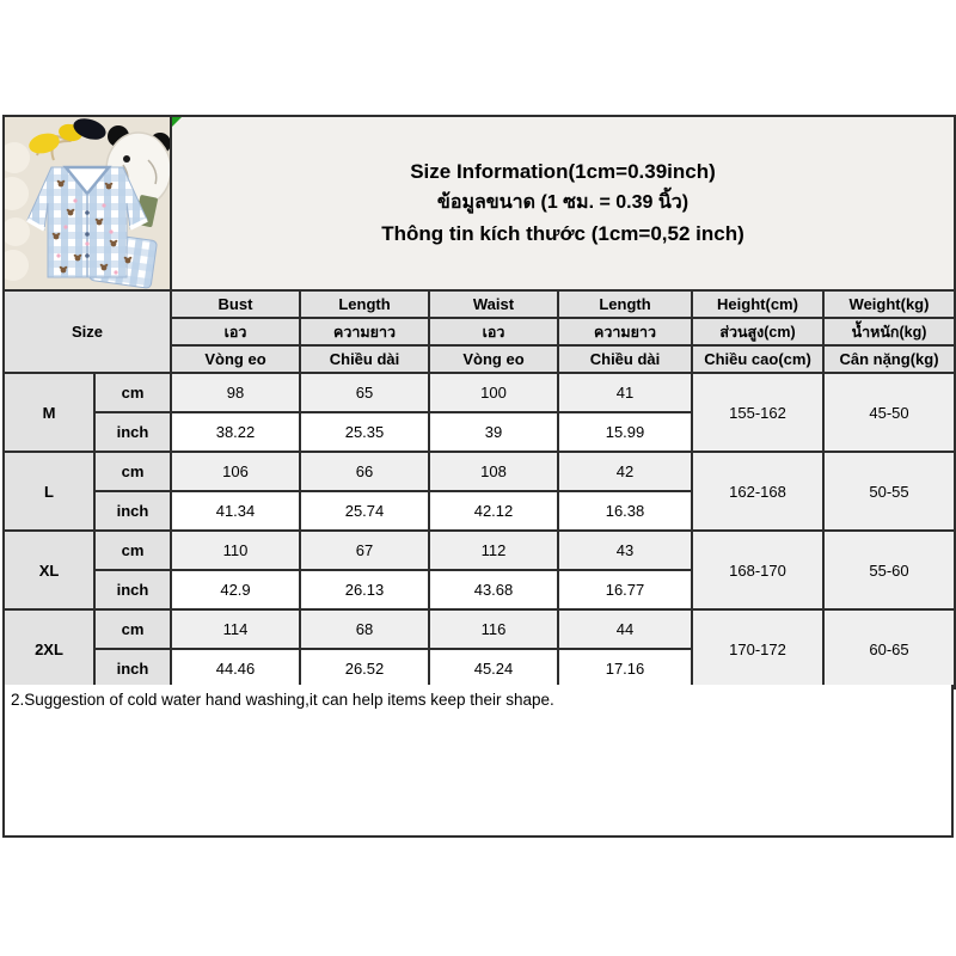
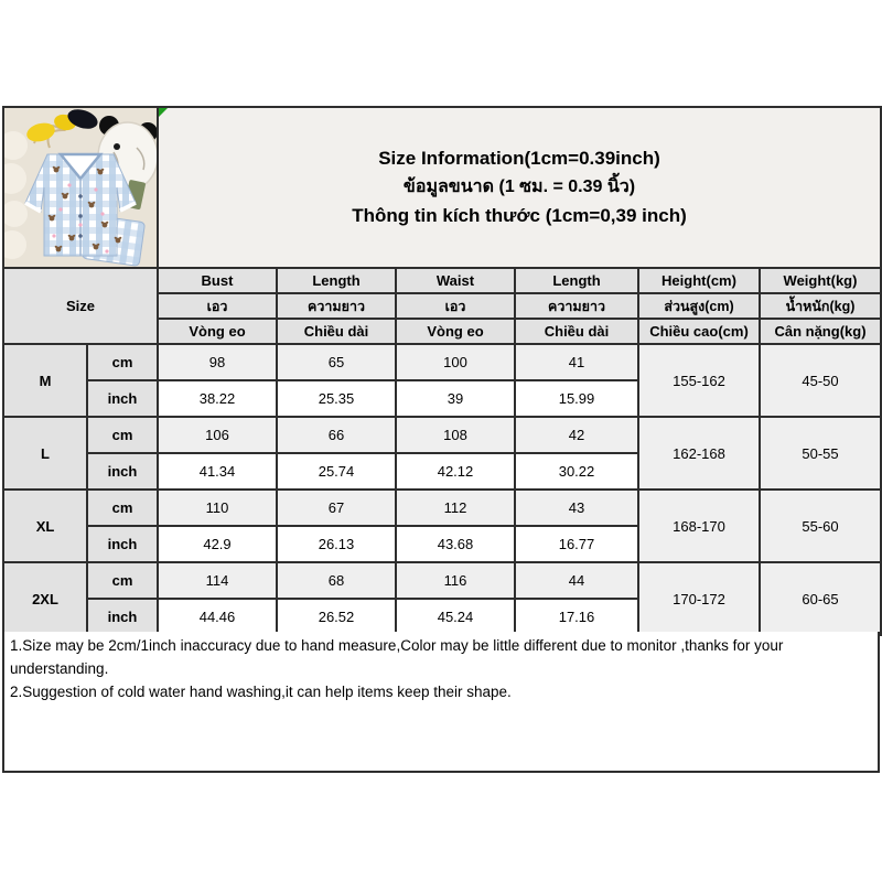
- 	Size Information(1cm=0.39inch) ข้อมูลขนาด (1 ซม. = 0.39 นิ้ว) Thông tin kích thước (1cm=0,52 inch)
+ 	Size Information(1cm=0.39inch) ข้อมูลขนาด (1 ซม. = 0.39 นิ้ว) Thông tin kích thước (1cm=0,39 inch)
  Size	Bust	Length	Waist	Length	Height(cm)	Weight(kg)
  เอว	ความยาว	เอว	ความยาว	ส่วนสูง(cm)	น้ำหนัก(kg)
  Vòng eo	Chiều dài	Vòng eo	Chiều dài	Chiều cao(cm)	Cân nặng(kg)
  M	cm	98	65	100	41	155-162	45-50
  inch	38.22	25.35	39	15.99
  L	cm	106	66	108	42	162-168	50-55
- inch	41.34	25.74	42.12	16.38
+ inch	41.34	25.74	42.12	30.22
  XL	cm	110	67	112	43	168-170	55-60
  inch	42.9	26.13	43.68	16.77
  2XL	cm	114	68	116	44	170-172	60-65
  inch	44.46	26.52	45.24	17.16
+ 1.Size may be 2cm/1inch inaccuracy due to hand measure,Color may be little different due to monitor ,thanks for your understanding.
  2.Suggestion of cold water hand washing,it can help items keep their shape.
